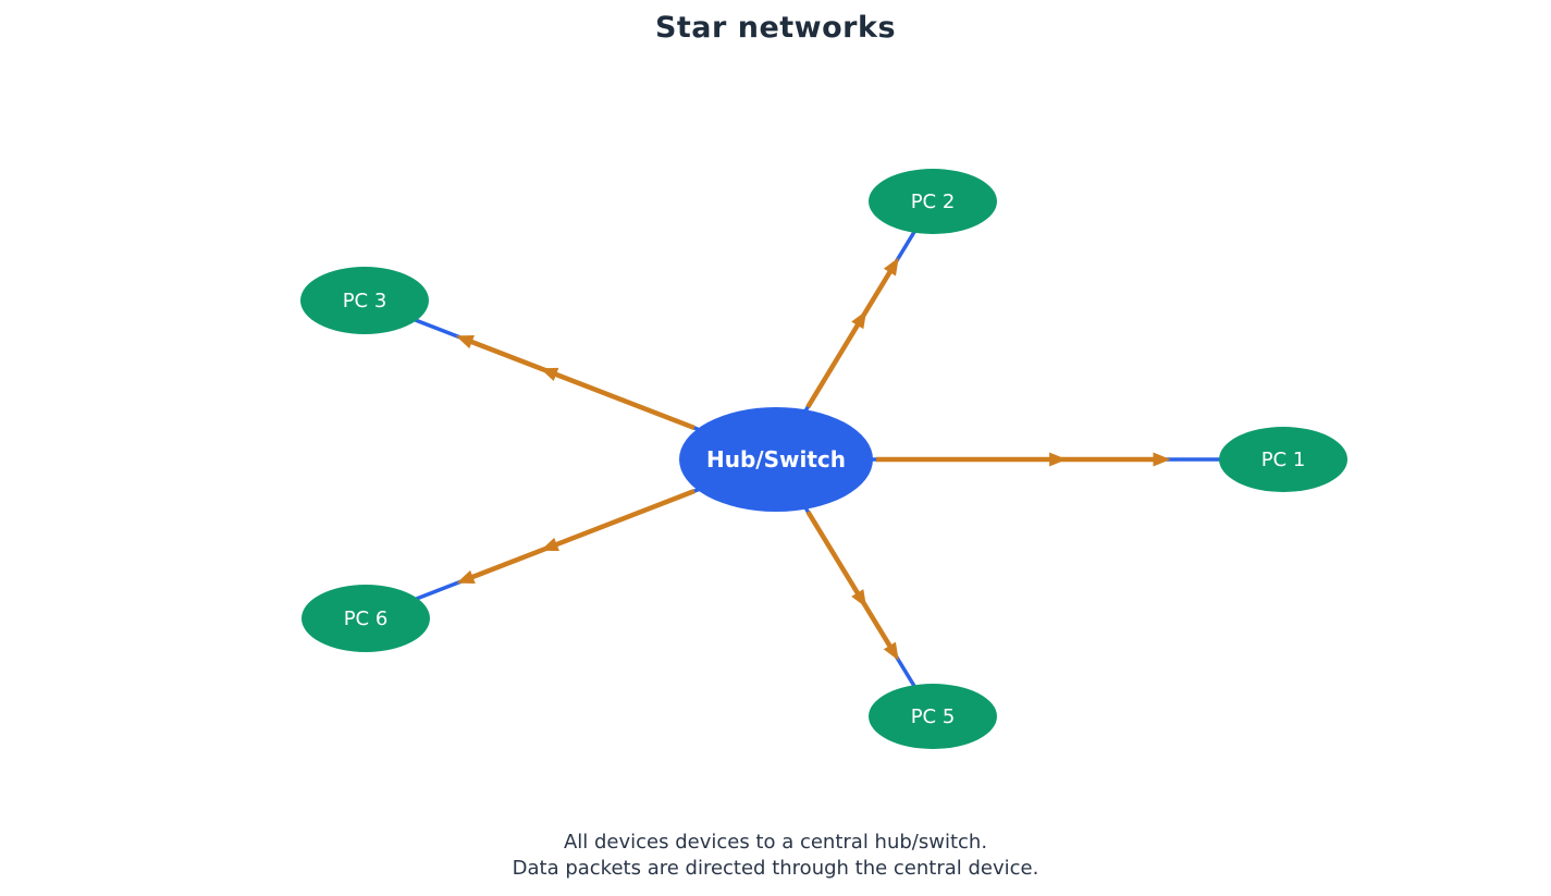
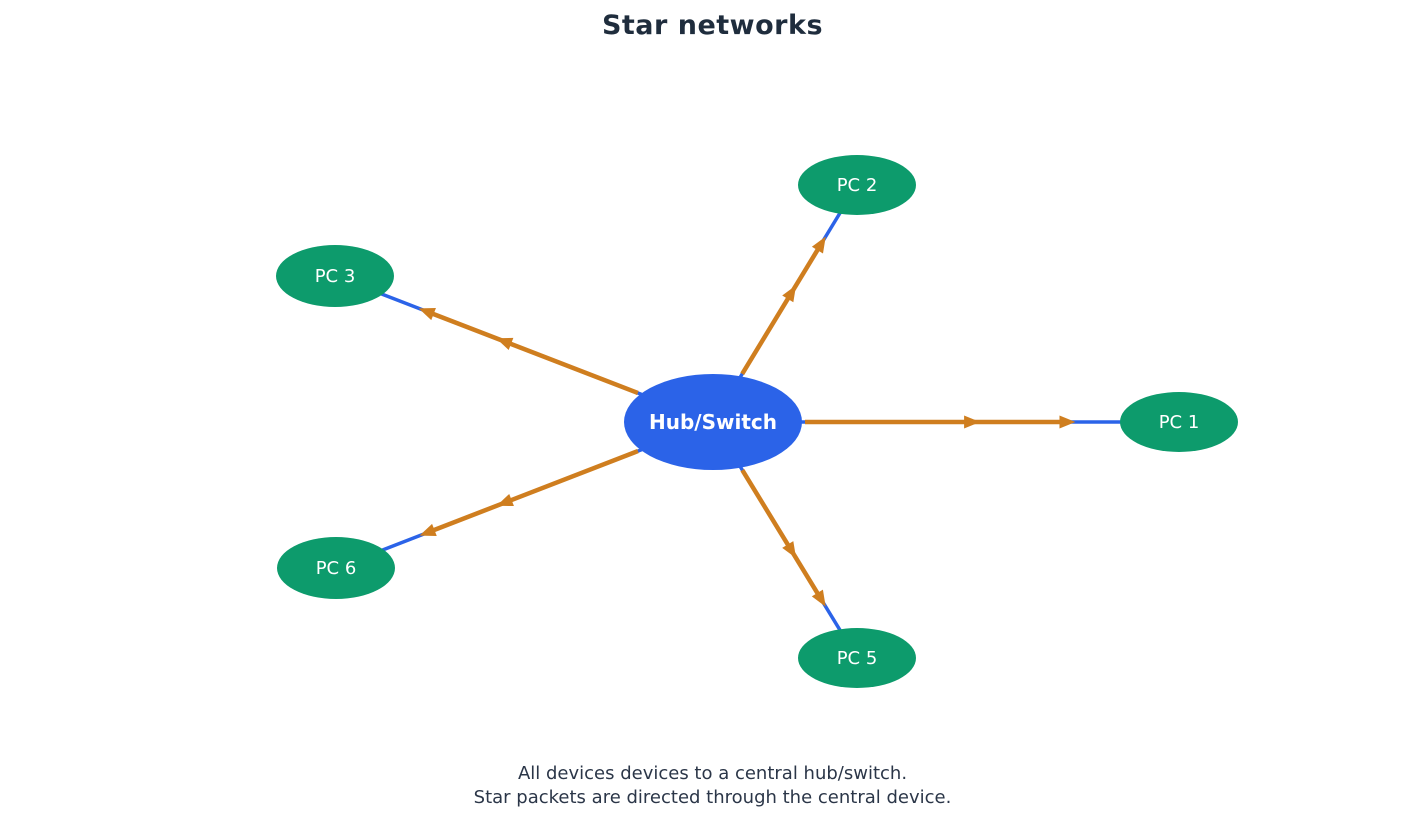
  Star networks
  Hub/Switch
  PC 1
  PC 2
  PC 3
  PC 6
  PC 5
  All devices devices to a central hub/switch.
- Data packets are directed through the central device.
+ Star packets are directed through the central device.
